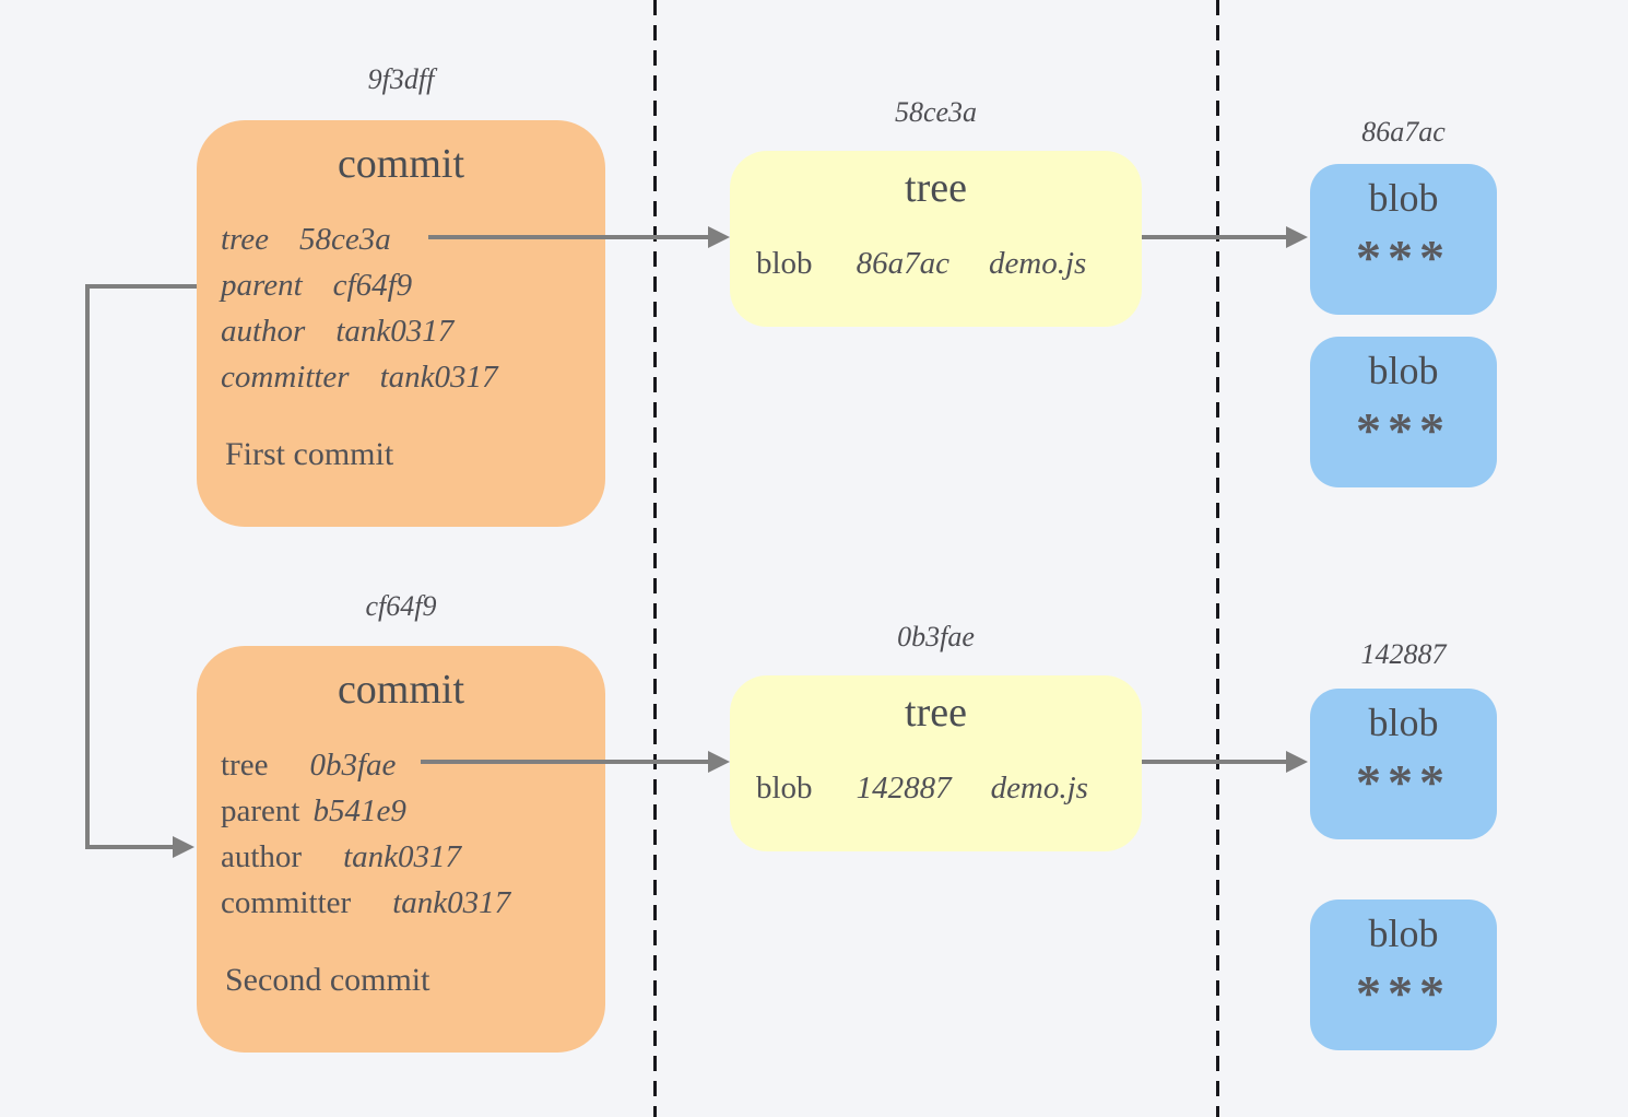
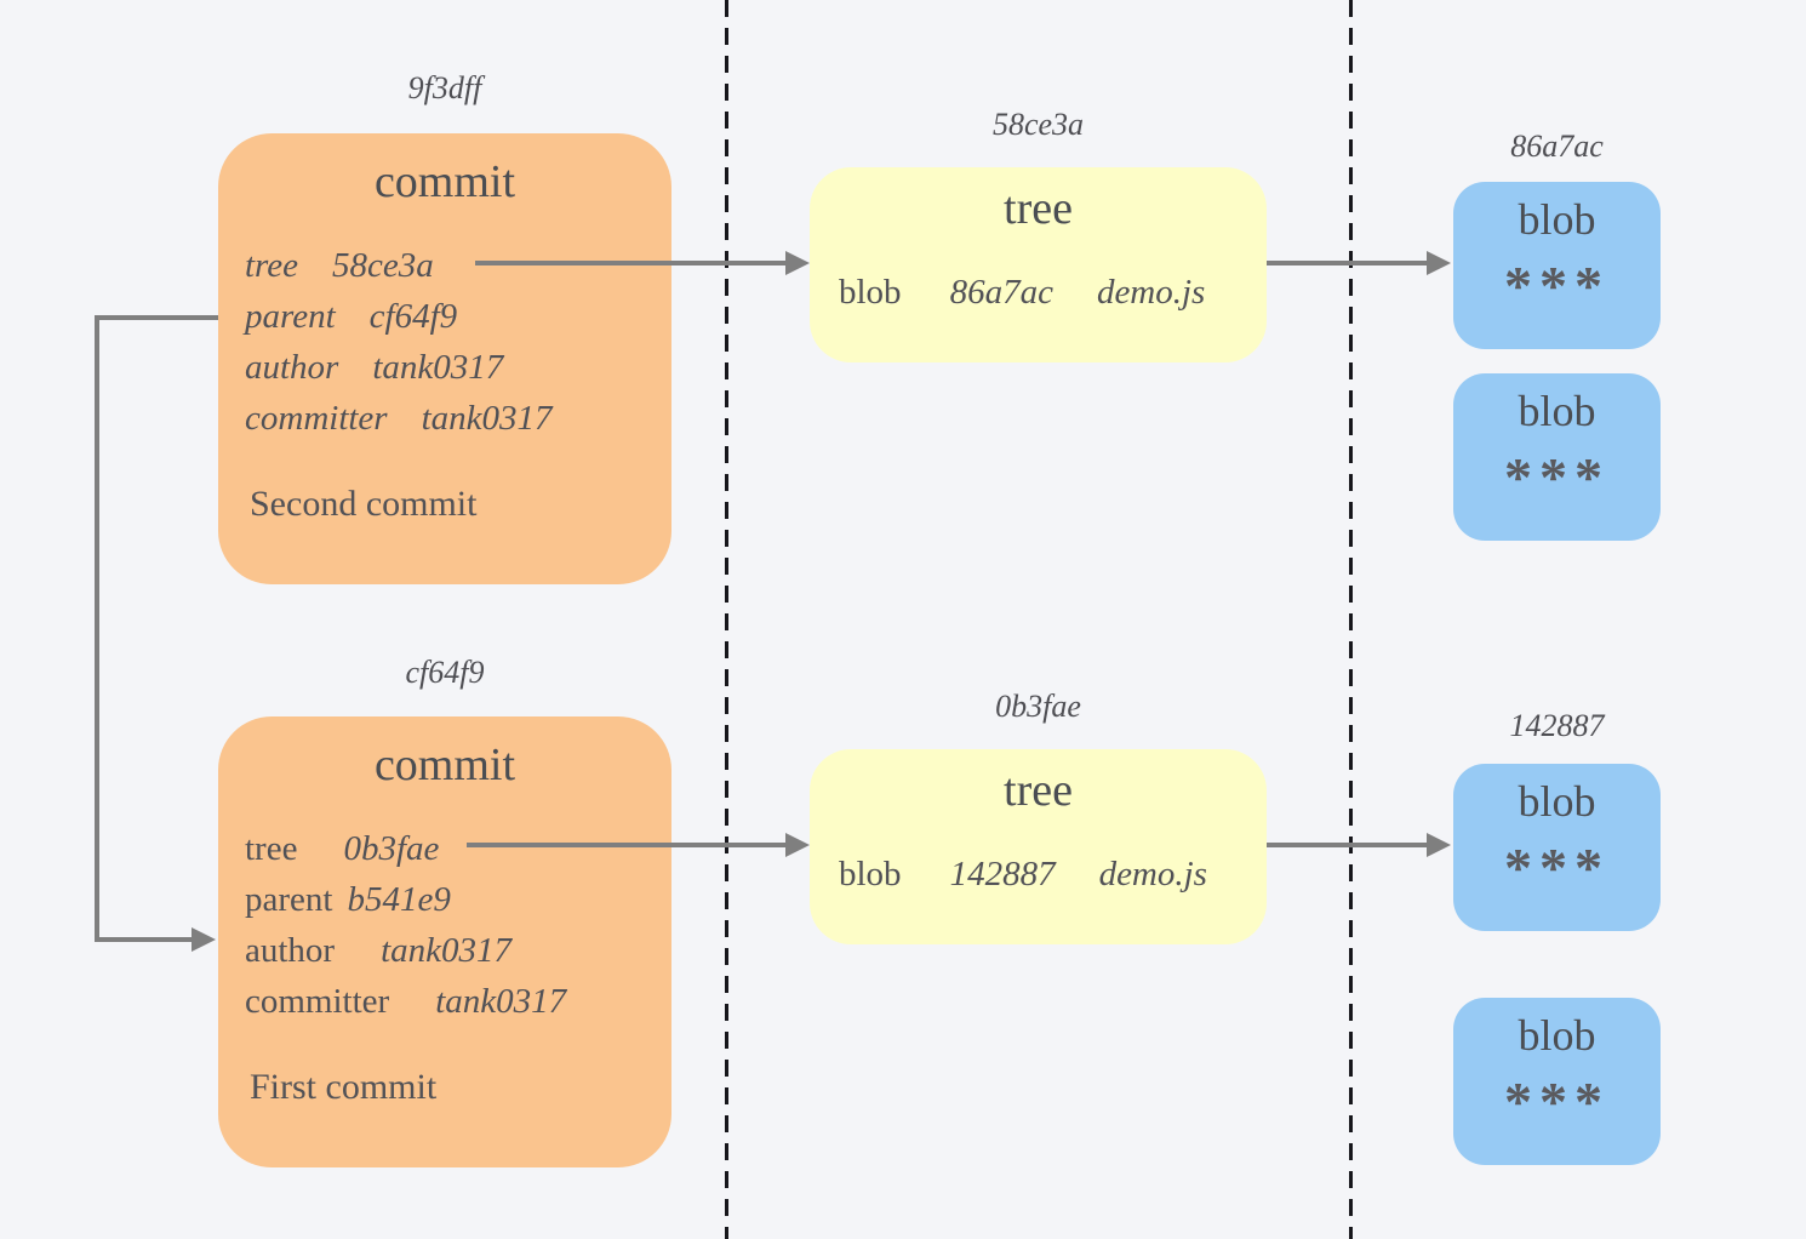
  9f3dff
  cf64f9
  58ce3a
  0b3fae
  86a7ac
  142887
  commit
  tree 58ce3a
  parent cf64f9
  author tank0317
  committer tank0317
- First commit
+ Second commit
  commit
  tree 0b3fae
  parent b541e9
  author tank0317
  committer tank0317
- Second commit
+ First commit
  tree
  blob 86a7ac demo.js
  tree
  blob 142887 demo.js
  blob
  ***
  blob
  ***
  blob
  ***
  blob
  ***
